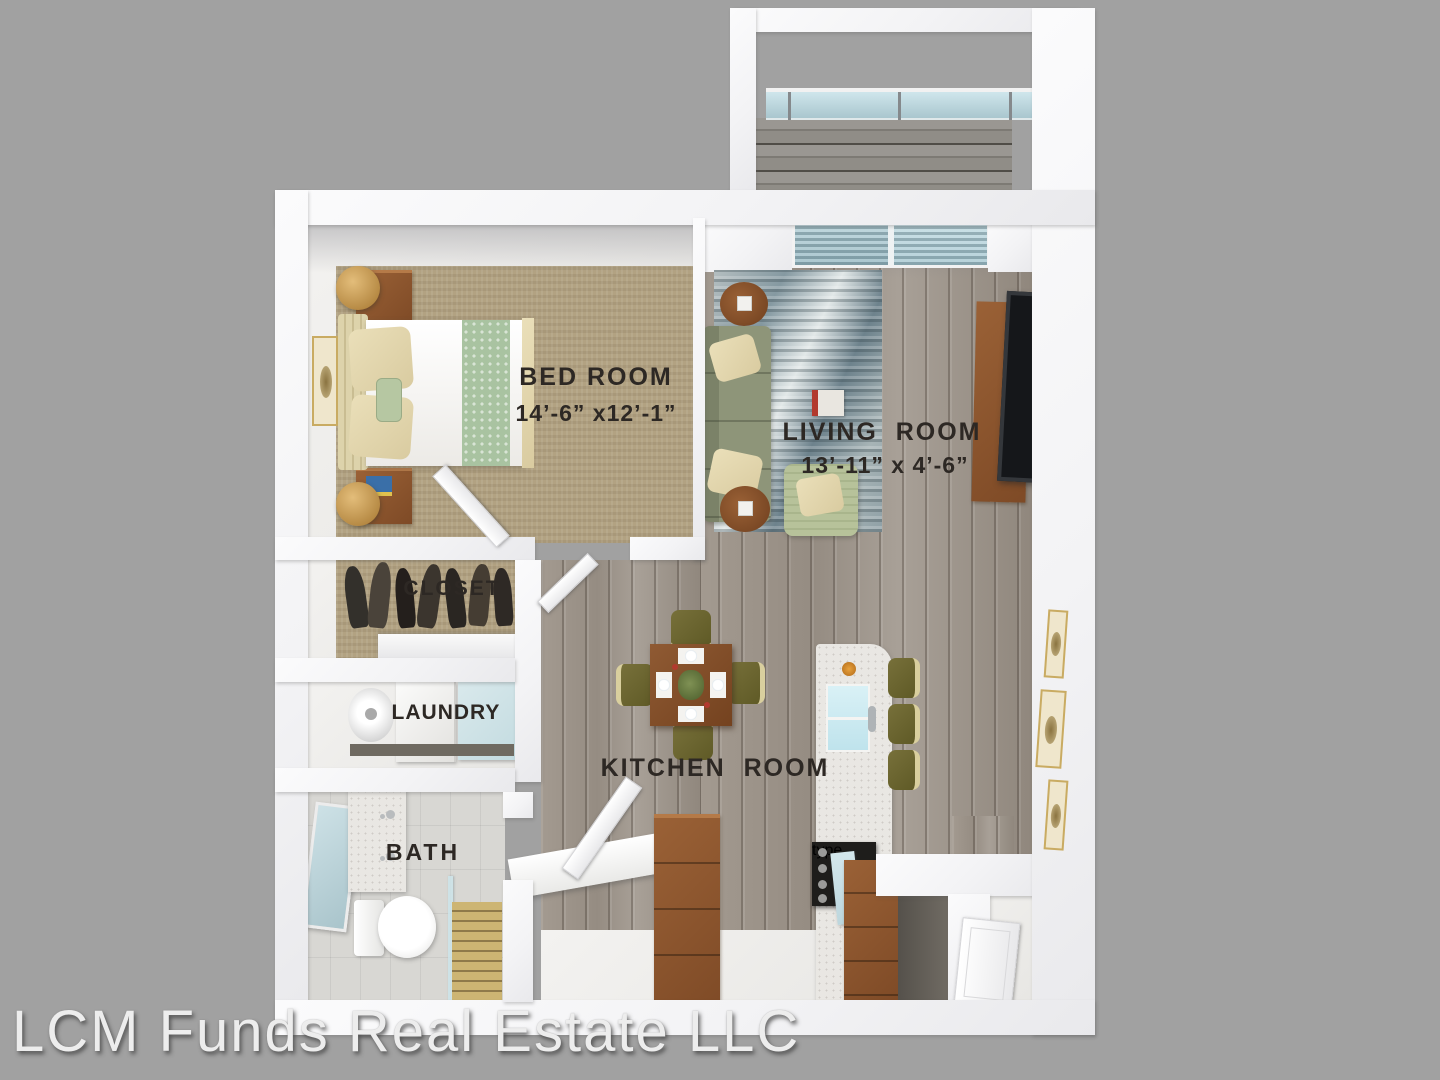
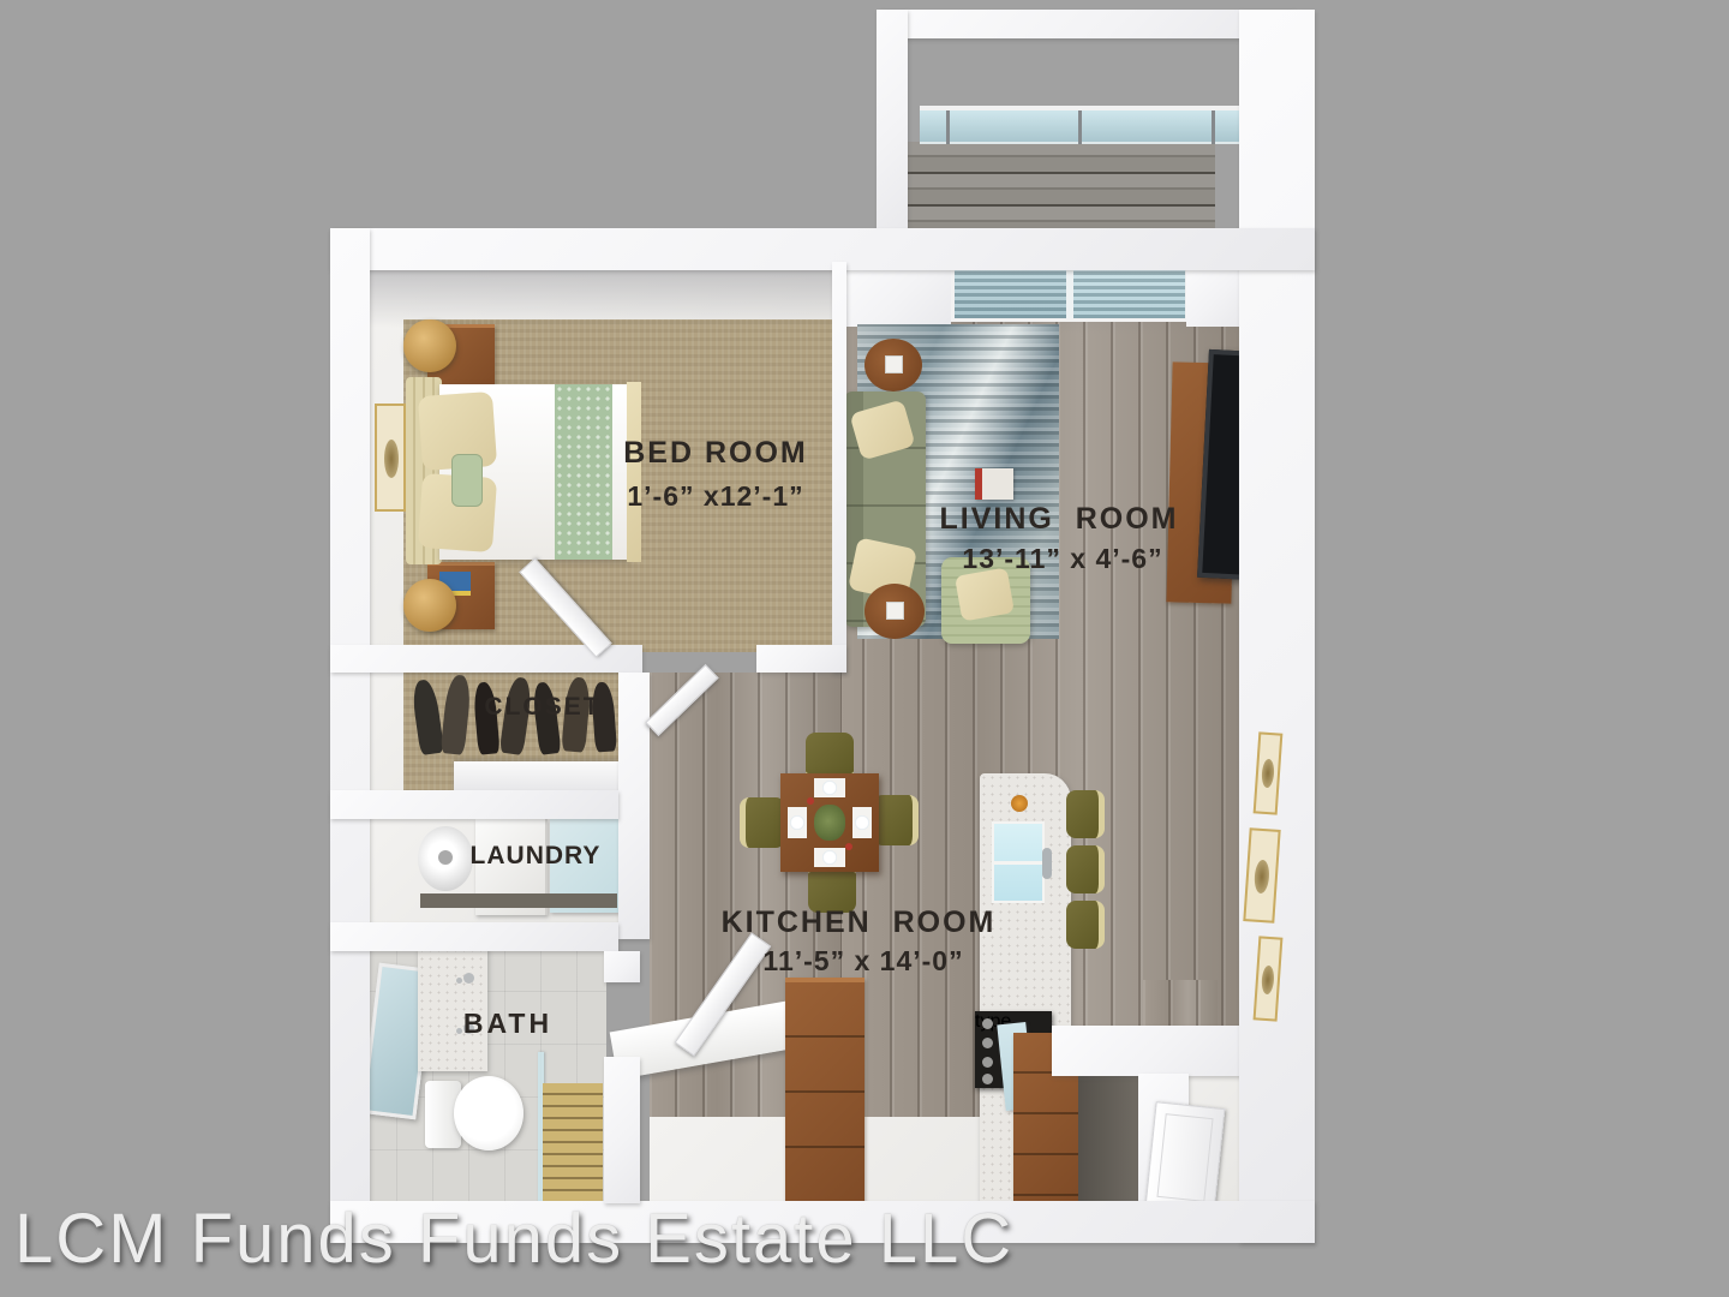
  type
  BED ROOM
- 14’-6” x12’-1”
+ 1’-6” x12’-1”
  LIVING ROOM
  13’-11” x 4’-6”
  KITCHEN ROOM
+ 11’-5” x 14’-0”
  CLOSET
  LAUNDRY
  BATH
- LCM Funds Real Estate LLC
+ LCM Funds Funds Estate LLC
